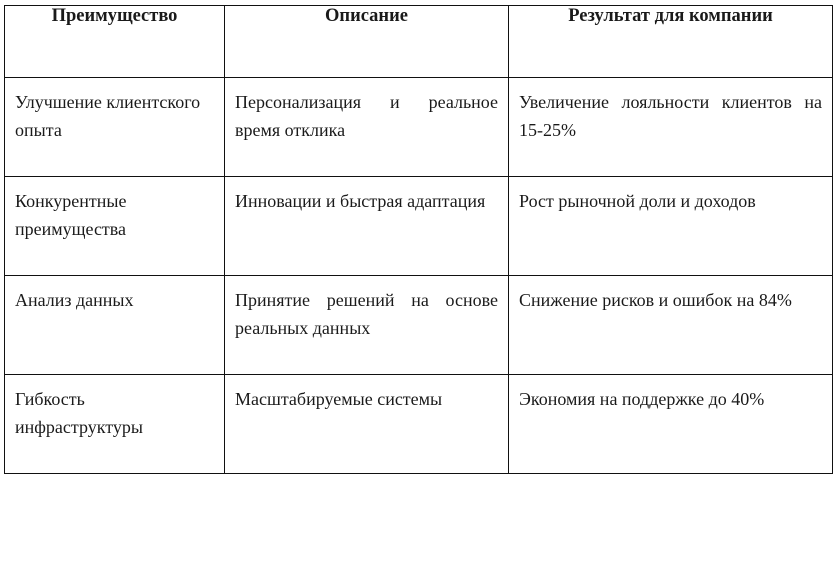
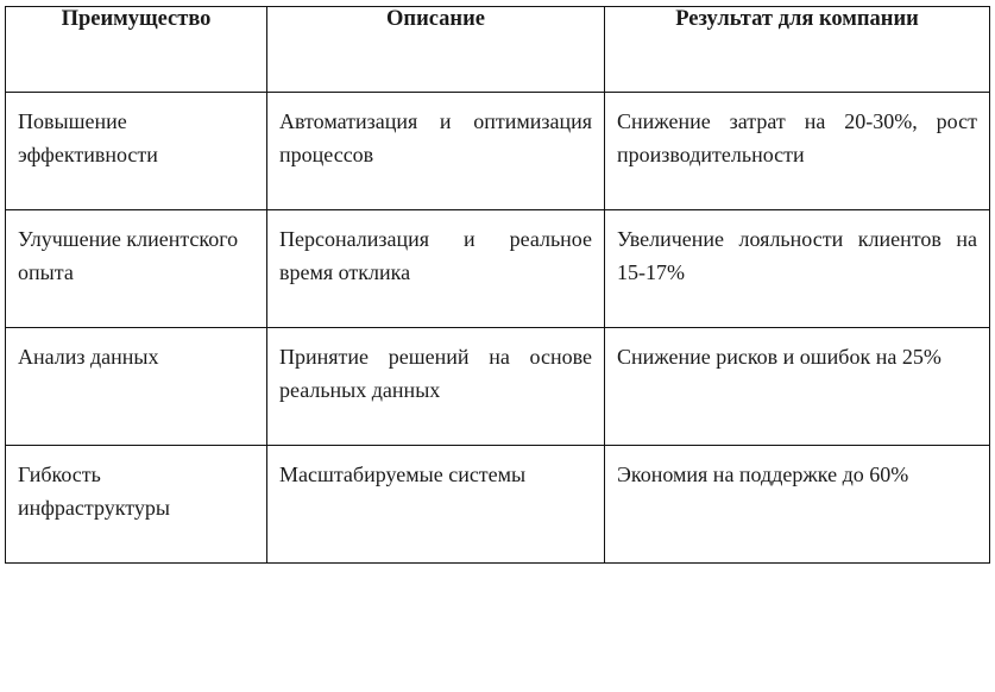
  Преимущество	Описание	Результат для компании
+ Повышение эффективности	Автоматизация и оптимизация процессов	Снижение затрат на 20-30%, рост производительности
- Улучшение клиентского опыта	Персонализация и реальное время отклика	Увеличение лояльности клиентов на 15-25%
+ Улучшение клиентского опыта	Персонализация и реальное время отклика	Увеличение лояльности клиентов на 15-17%
- Конкурентные преимущества	Инновации и быстрая адаптация	Рост рыночной доли и доходов
- Анализ данных	Принятие решений на основе реальных данных	Снижение рисков и ошибок на 84%
+ Анализ данных	Принятие решений на основе реальных данных	Снижение рисков и ошибок на 25%
- Гибкость инфраструктуры	Масштабируемые системы	Экономия на поддержке до 40%
+ Гибкость инфраструктуры	Масштабируемые системы	Экономия на поддержке до 60%
